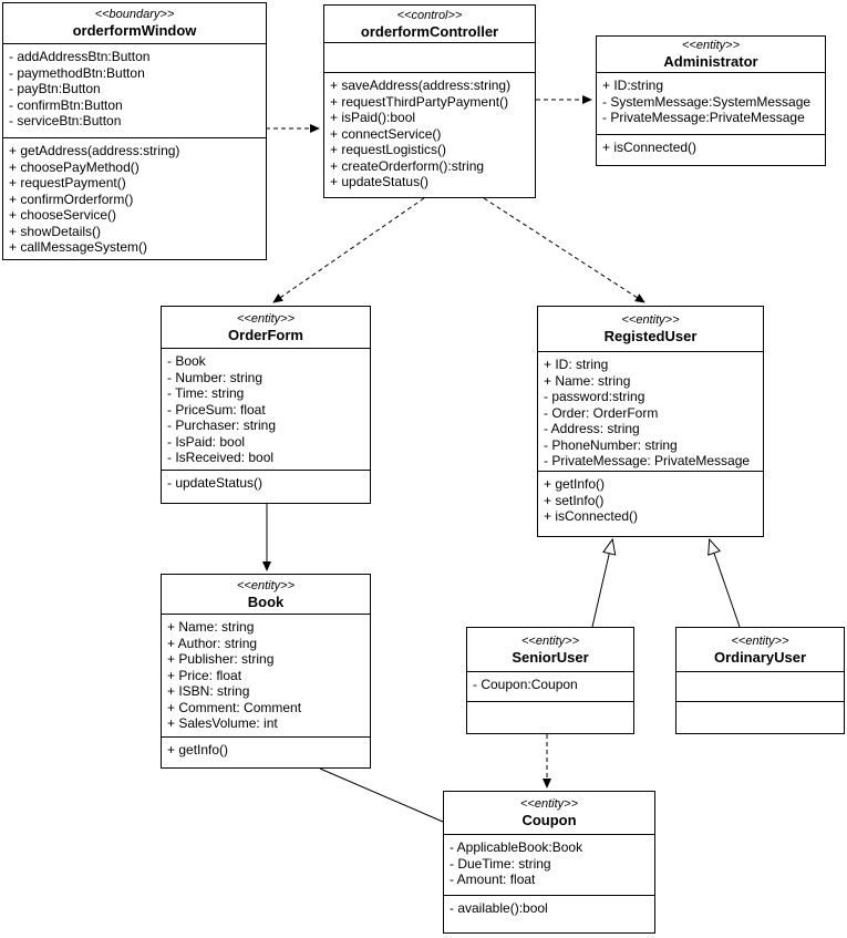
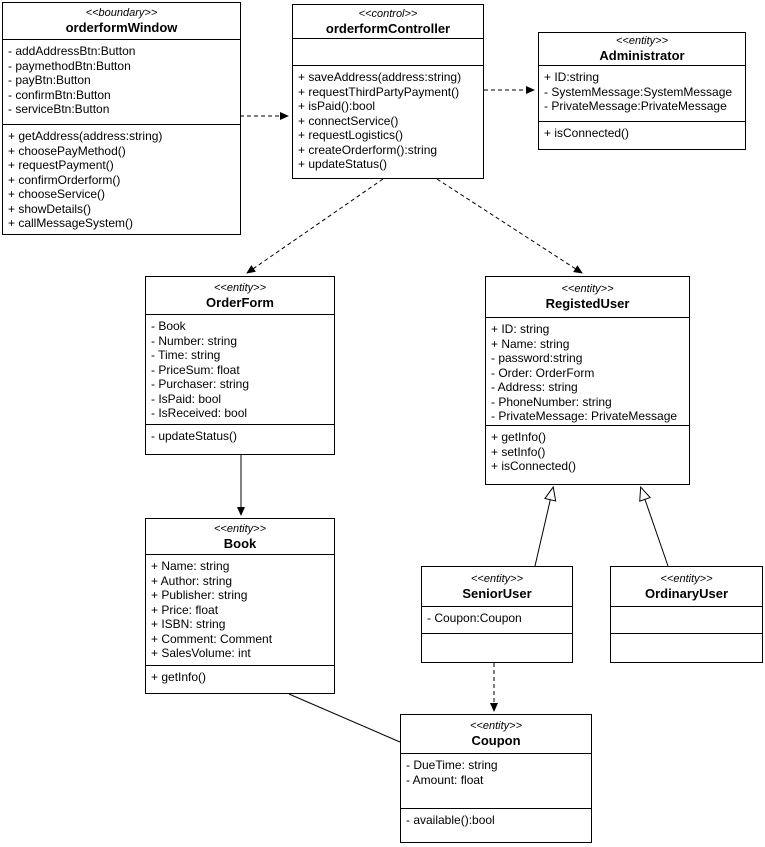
  <<boundary>>
  orderformWindow
  - addAddressBtn:Button
  - paymethodBtn:Button
  - payBtn:Button
  - confirmBtn:Button
  - serviceBtn:Button
  + getAddress(address:string)
  + choosePayMethod()
  + requestPayment()
  + confirmOrderform()
  + chooseService()
  + showDetails()
  + callMessageSystem()
  <<control>>
  orderformController
  + saveAddress(address:string)
  + requestThirdPartyPayment()
  + isPaid():bool
  + connectService()
  + requestLogistics()
  + createOrderform():string
  + updateStatus()
  <<entity>>
  Administrator
  + ID:string
  - SystemMessage:SystemMessage
  - PrivateMessage:PrivateMessage
  + isConnected()
  <<entity>>
  OrderForm
  - Book
  - Number: string
  - Time: string
  - PriceSum: float
  - Purchaser: string
  - IsPaid: bool
  - IsReceived: bool
  - updateStatus()
  <<entity>>
  RegistedUser
  + ID: string
  + Name: string
  - password:string
  - Order: OrderForm
  - Address: string
  - PhoneNumber: string
  - PrivateMessage: PrivateMessage
  + getInfo()
  + setInfo()
  + isConnected()
  <<entity>>
  Book
  + Name: string
  + Author: string
  + Publisher: string
  + Price: float
  + ISBN: string
  + Comment: Comment
  + SalesVolume: int
  + getInfo()
  <<entity>>
  SeniorUser
  - Coupon:Coupon
  <<entity>>
  OrdinaryUser
  <<entity>>
  Coupon
- - ApplicableBook:Book
  - DueTime: string
  - Amount: float
  - available():bool
